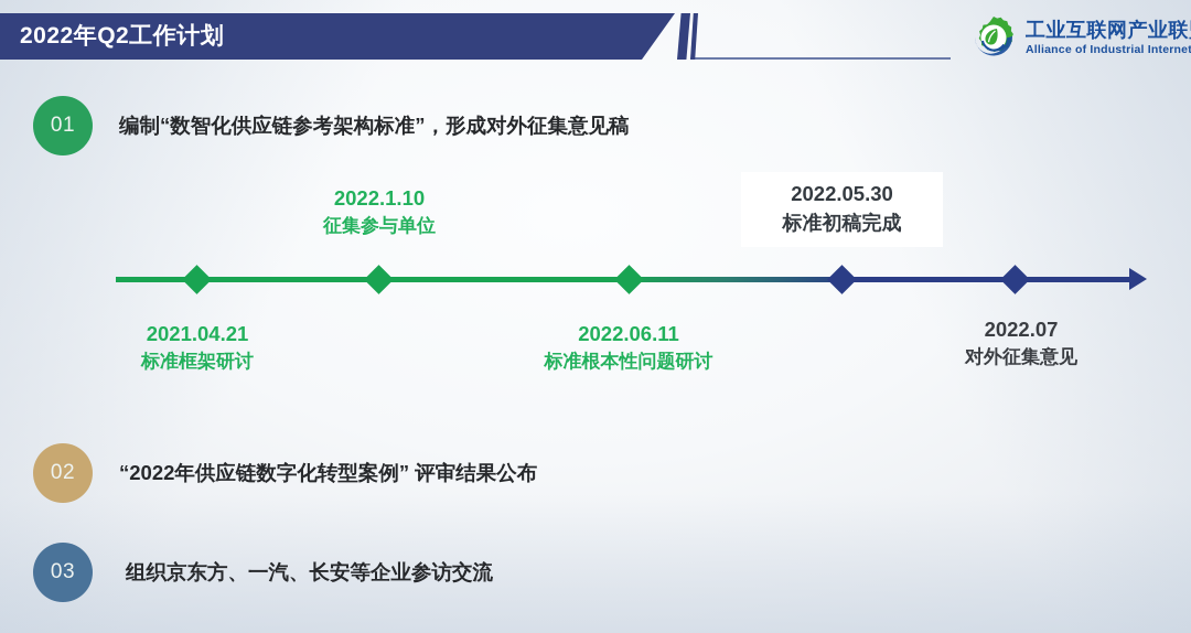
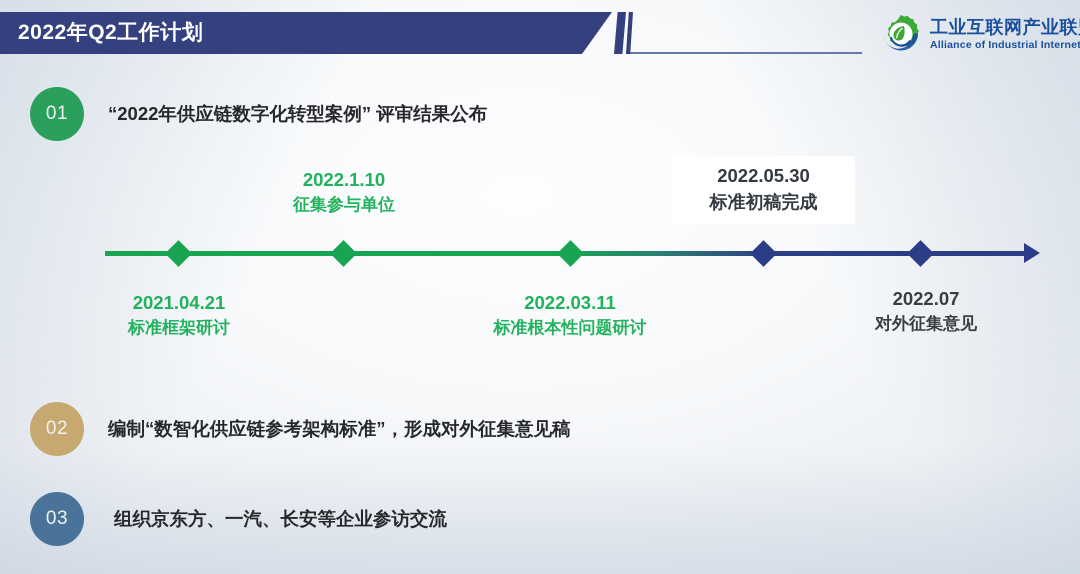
  2022年Q2工作计划
  工业互联网产业联
  Alliance of Industrial Internet
  01
- 编制“数智化供应链参考架构标准”，形成对外征集意见稿
+ “2022年供应链数字化转型案例” 评审结果公布
  2021.04.21
  标准框架研讨
  2022.1.10
  征集参与单位
- 2022.06.11
+ 2022.03.11
  标准根本性问题研讨
  2022.05.30
  标准初稿完成
  2022.07
  对外征集意见
  02
- “2022年供应链数字化转型案例” 评审结果公布
+ 编制“数智化供应链参考架构标准”，形成对外征集意见稿
  03
  组织京东方、一汽、长安等企业参访交流
